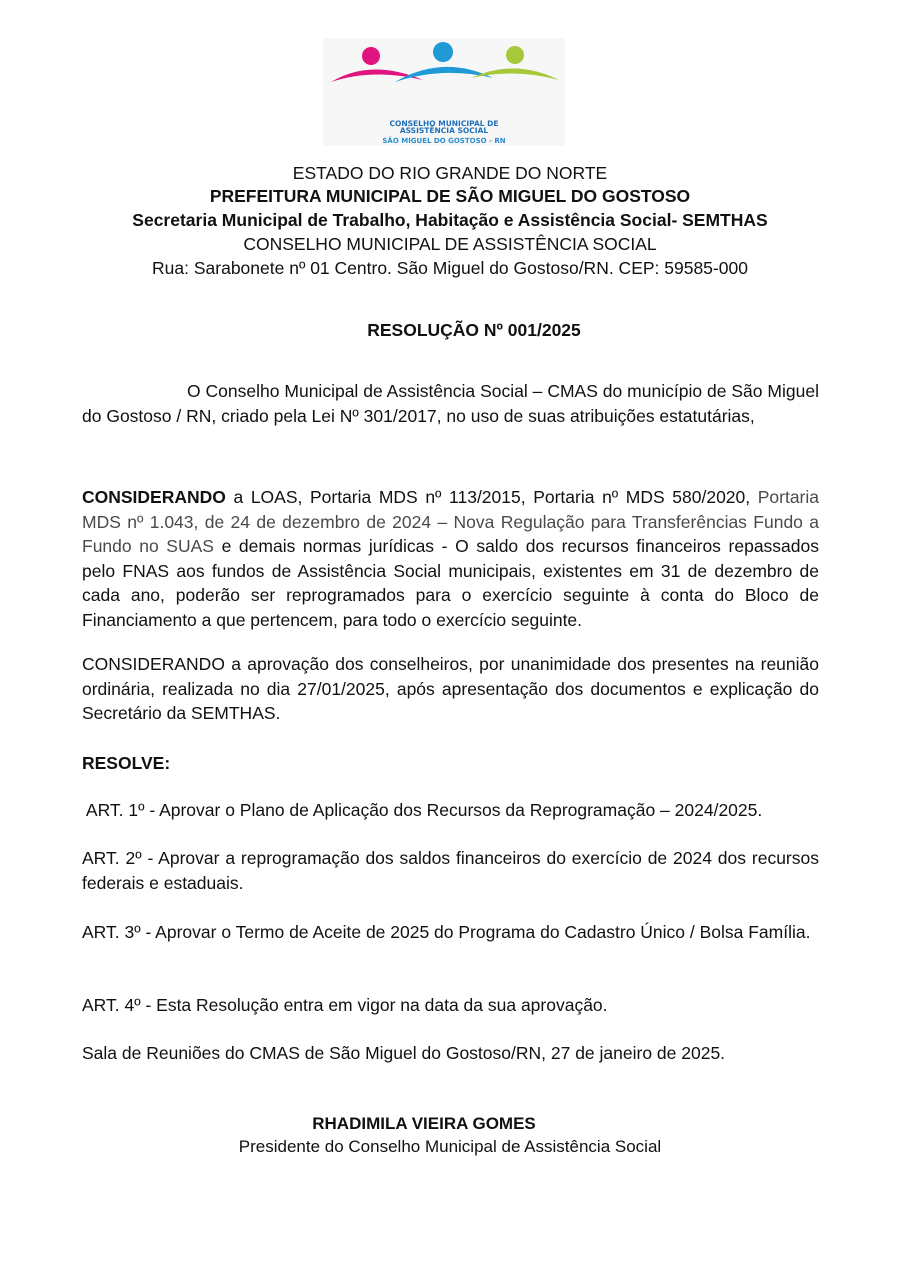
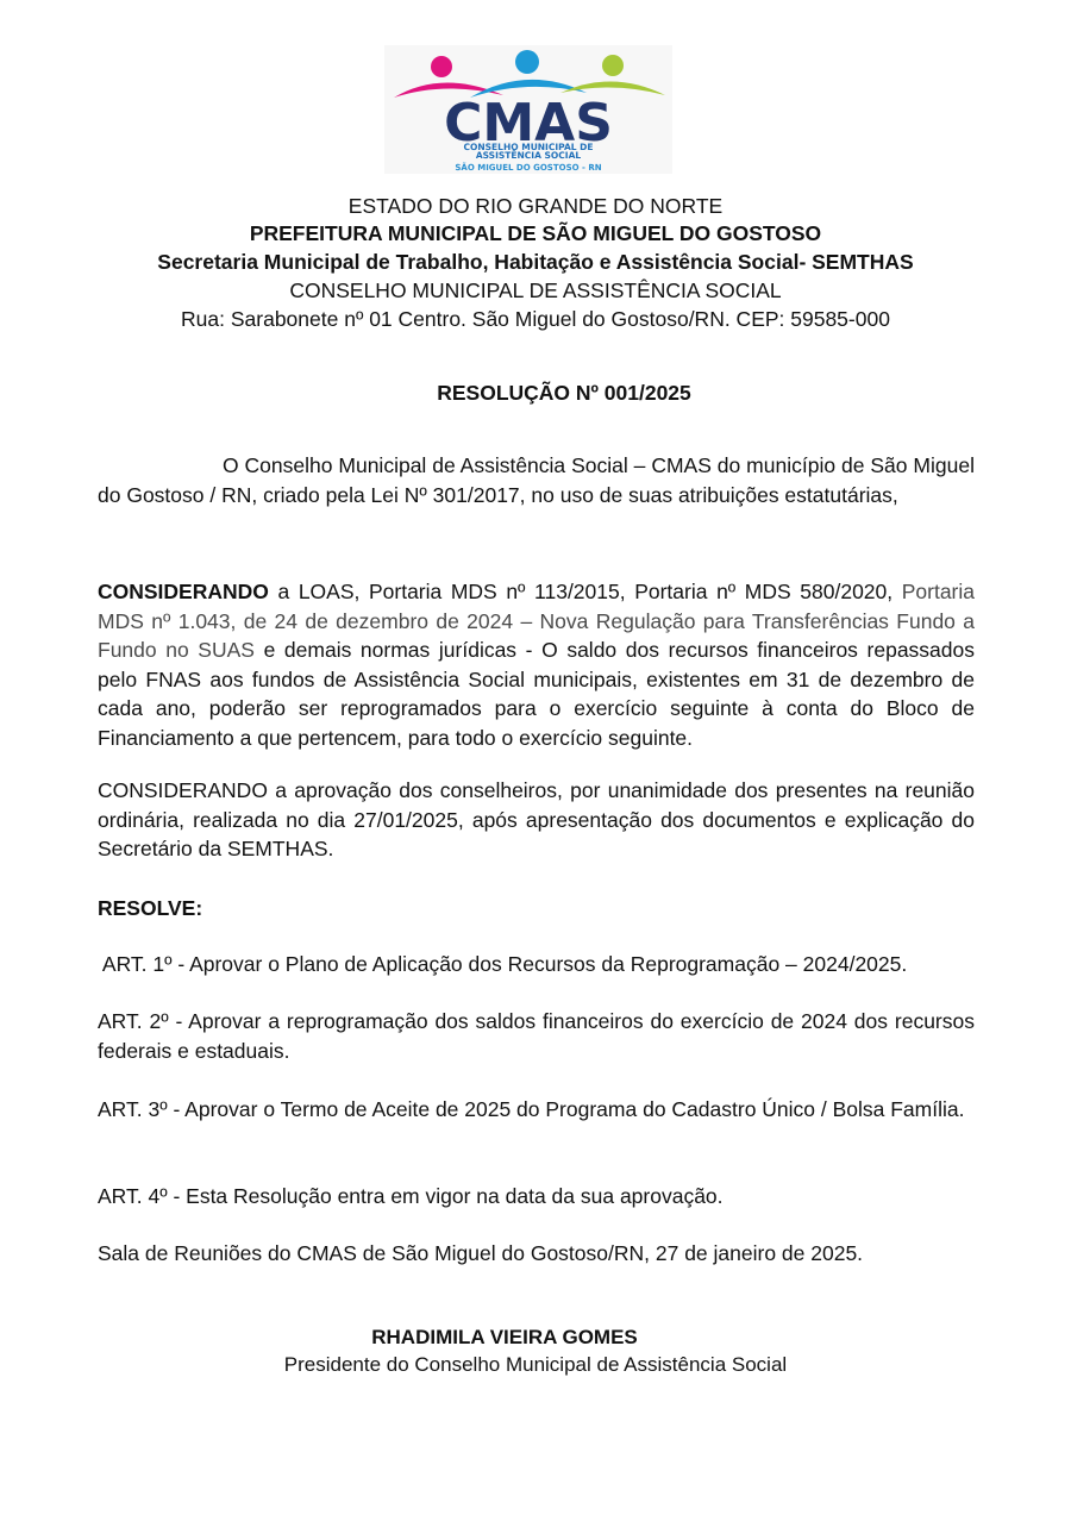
+ CMAS
  CONSELHO MUNICIPAL DE
  ASSISTÊNCIA SOCIAL
  SÃO MIGUEL DO GOSTOSO - RN
  ESTADO DO RIO GRANDE DO NORTE
  PREFEITURA MUNICIPAL DE SÃO MIGUEL DO GOSTOSO
  Secretaria Municipal de Trabalho, Habitação e Assistência Social- SEMTHAS
  CONSELHO MUNICIPAL DE ASSISTÊNCIA SOCIAL
  Rua: Sarabonete nº 01 Centro. São Miguel do Gostoso/RN. CEP: 59585-000
  RESOLUÇÃO Nº 001/2025
  O Conselho Municipal de Assistência Social – CMAS do município de São Miguel do Gostoso / RN, criado pela Lei Nº 301/2017, no uso de suas atribuições estatutárias,
  CONSIDERANDO a LOAS, Portaria MDS nº 113/2015, Portaria nº MDS 580/2020, Portaria MDS nº 1.043, de 24 de dezembro de 2024 – Nova Regulação para Transferências Fundo a Fundo no SUAS e demais normas jurídicas - O saldo dos recursos financeiros repassados pelo FNAS aos fundos de Assistência Social municipais, existentes em 31 de dezembro de cada ano, poderão ser reprogramados para o exercício seguinte à conta do Bloco de Financiamento a que pertencem, para todo o exercício seguinte.
  CONSIDERANDO a aprovação dos conselheiros, por unanimidade dos presentes na reunião ordinária, realizada no dia 27/01/2025, após apresentação dos documentos e explicação do Secretário da SEMTHAS.
  RESOLVE:
  ART. 1º - Aprovar o Plano de Aplicação dos Recursos da Reprogramação – 2024/2025.
  ART. 2º - Aprovar a reprogramação dos saldos financeiros do exercício de 2024 dos recursos federais e estaduais.
  ART. 3º - Aprovar o Termo de Aceite de 2025 do Programa do Cadastro Único / Bolsa Família.
  ART. 4º - Esta Resolução entra em vigor na data da sua aprovação.
  Sala de Reuniões do CMAS de São Miguel do Gostoso/RN, 27 de janeiro de 2025.
  RHADIMILA VIEIRA GOMES
  Presidente do Conselho Municipal de Assistência Social
